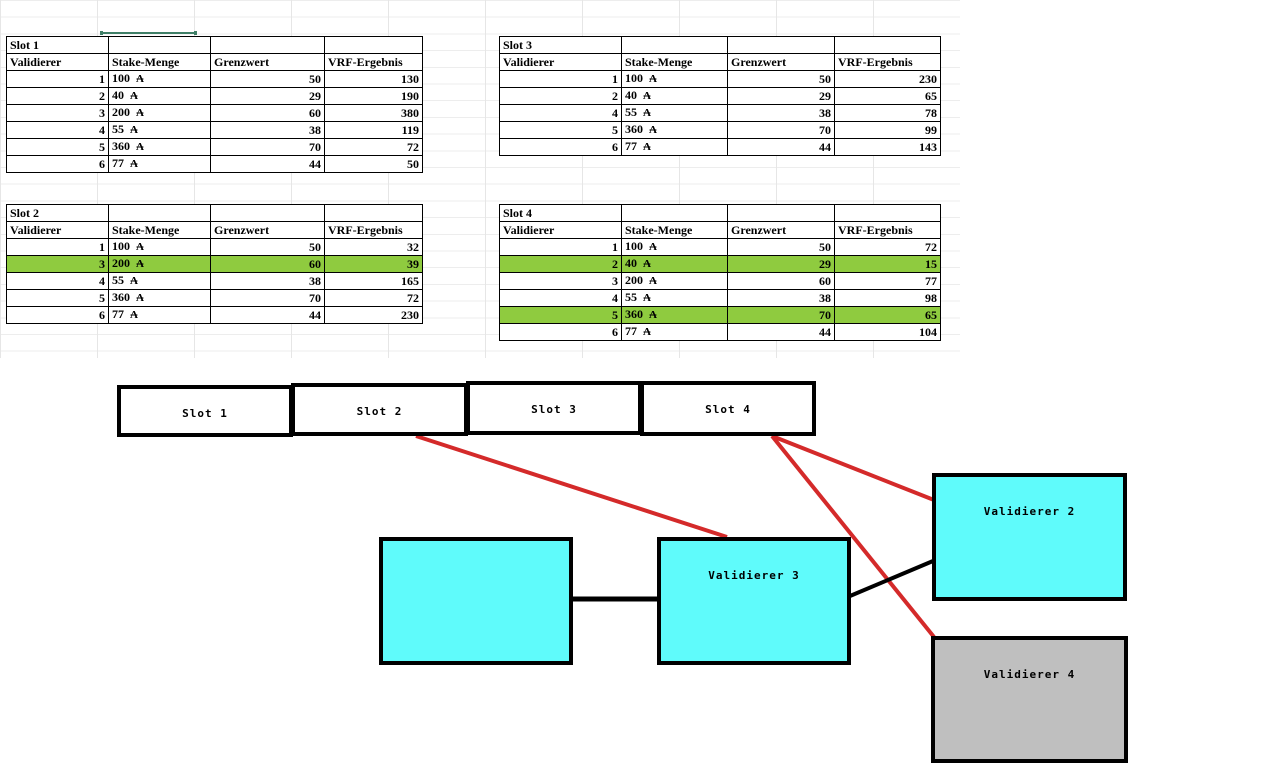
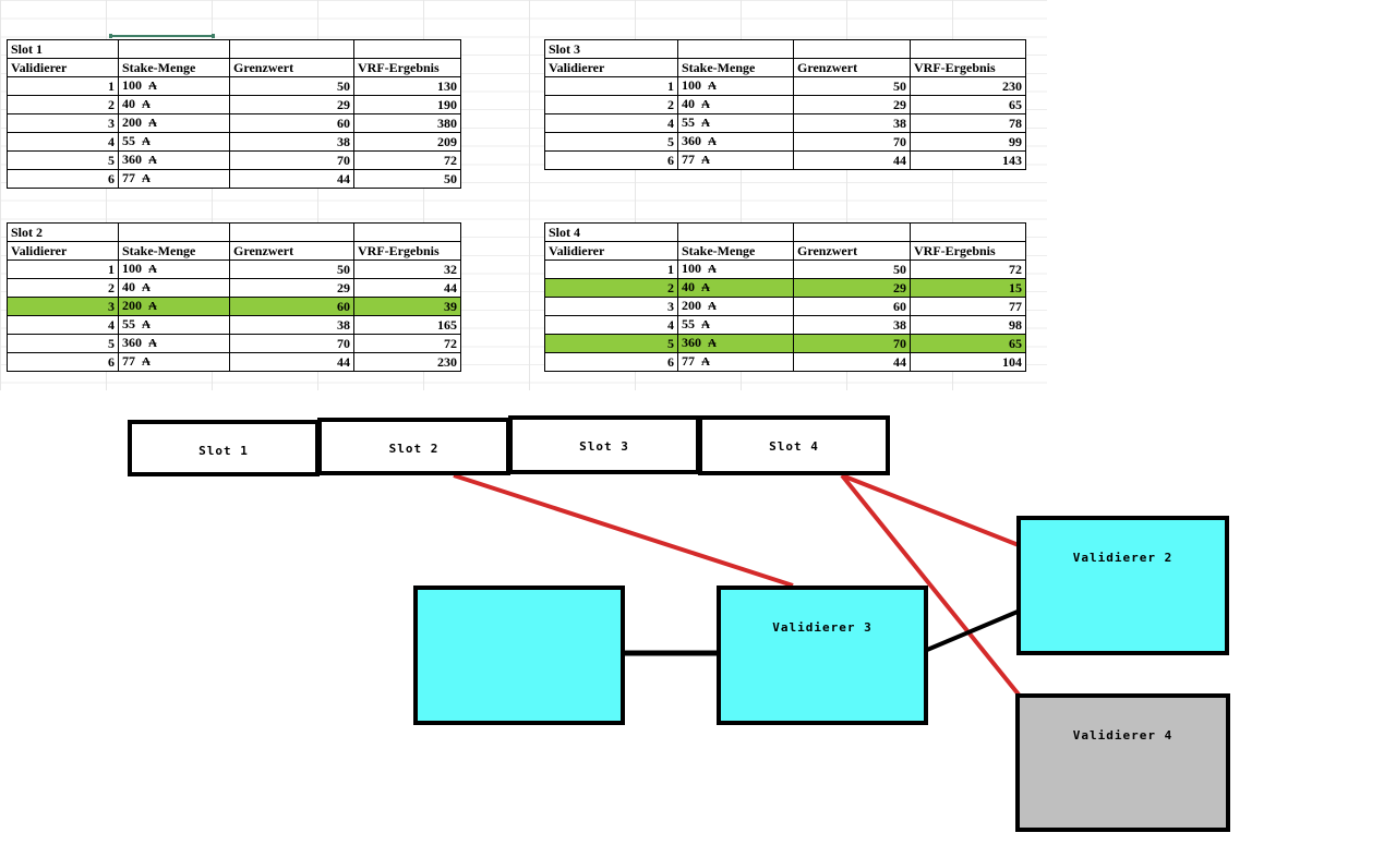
  Slot 1
  Validierer	Stake-Menge	Grenzwert	VRF-Ergebnis
  1	100 ₳	50	130
  2	40 ₳	29	190
  3	200 ₳	60	380
- 4	55 ₳	38	119
+ 4	55 ₳	38	209
  5	360 ₳	70	72
  6	77 ₳	44	50
  Slot 2
  Validierer	Stake-Menge	Grenzwert	VRF-Ergebnis
  1	100 ₳	50	32
+ 2	40 ₳	29	44
  3	200 ₳	60	39
  4	55 ₳	38	165
  5	360 ₳	70	72
  6	77 ₳	44	230
  Slot 3
  Validierer	Stake-Menge	Grenzwert	VRF-Ergebnis
  1	100 ₳	50	230
  2	40 ₳	29	65
  4	55 ₳	38	78
  5	360 ₳	70	99
  6	77 ₳	44	143
  Slot 4
  Validierer	Stake-Menge	Grenzwert	VRF-Ergebnis
  1	100 ₳	50	72
  2	40 ₳	29	15
  3	200 ₳	60	77
  4	55 ₳	38	98
  5	360 ₳	70	65
  6	77 ₳	44	104
  Slot 1
  Slot 2
  Slot 3
  Slot 4
  Validierer 3
  Validierer 2
  Validierer 4
